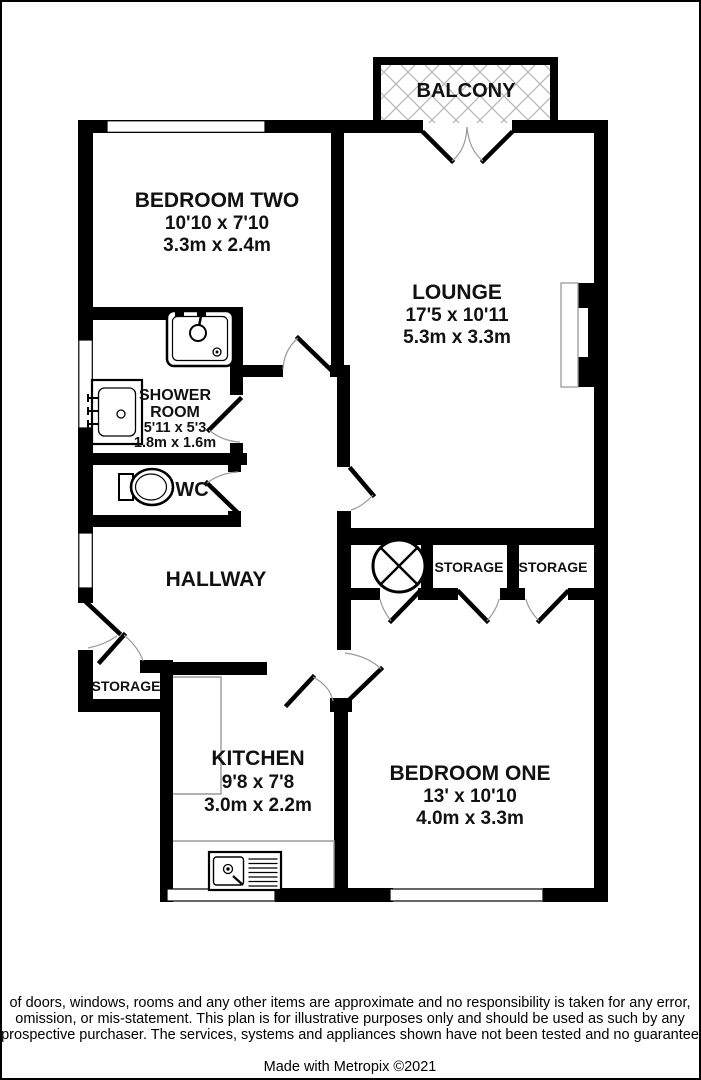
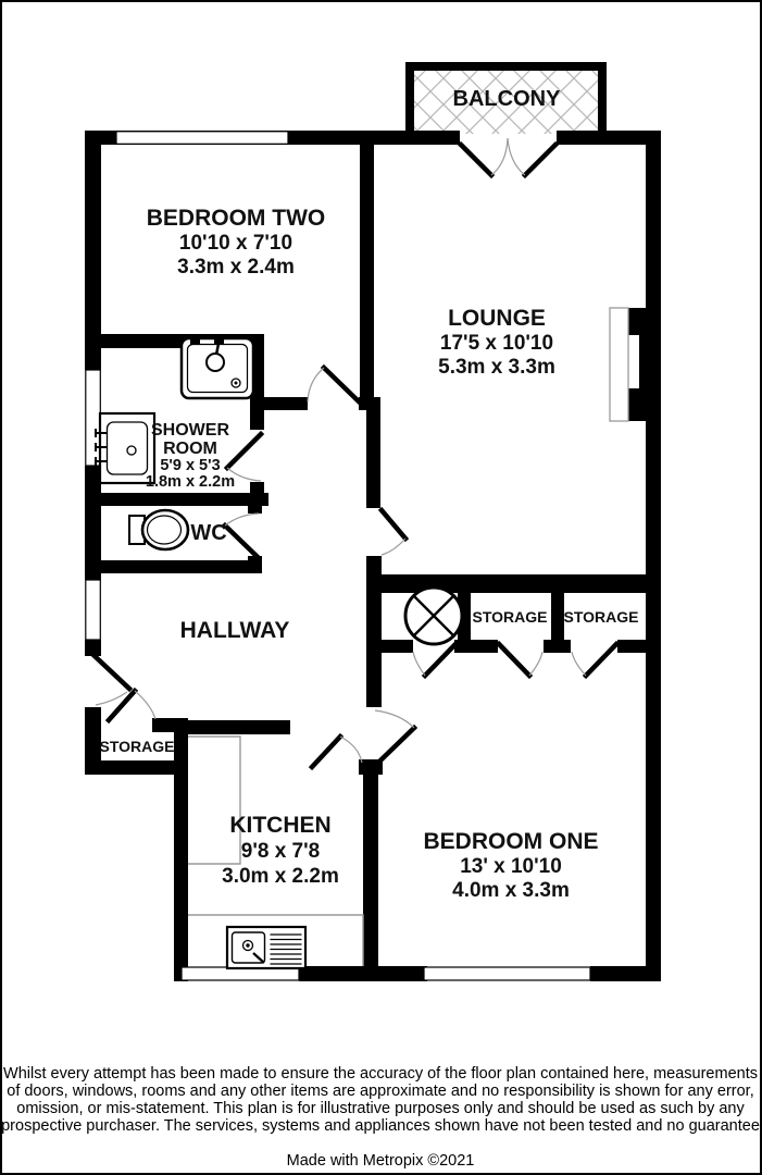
  BALCONY
  BEDROOM TWO
  10'10 x 7'10
  3.3m x 2.4m
  LOUNGE
- 17'5 x 10'11
+ 17'5 x 10'10
  5.3m x 3.3m
  SHOWER
  ROOM
- 5'11 x 5'3
+ 5'9 x 5'3
- 1.8m x 1.6m
+ 1.8m x 2.2m
  WC
  HALLWAY
  STORAGE
  STORAGE
  STORAGE
  KITCHEN
  9'8 x 7'8
  3.0m x 2.2m
  BEDROOM ONE
  13' x 10'10
  4.0m x 3.3m
+ Whilst every attempt has been made to ensure the accuracy of the floor plan contained here, measurements
- of doors, windows, rooms and any other items are approximate and no responsibility is taken for any error,
+ of doors, windows, rooms and any other items are approximate and no responsibility is shown for any error,
  omission, or mis-statement. This plan is for illustrative purposes only and should be used as such by any
  prospective purchaser. The services, systems and appliances shown have not been tested and no guarantee
  Made with Metropix ©2021
